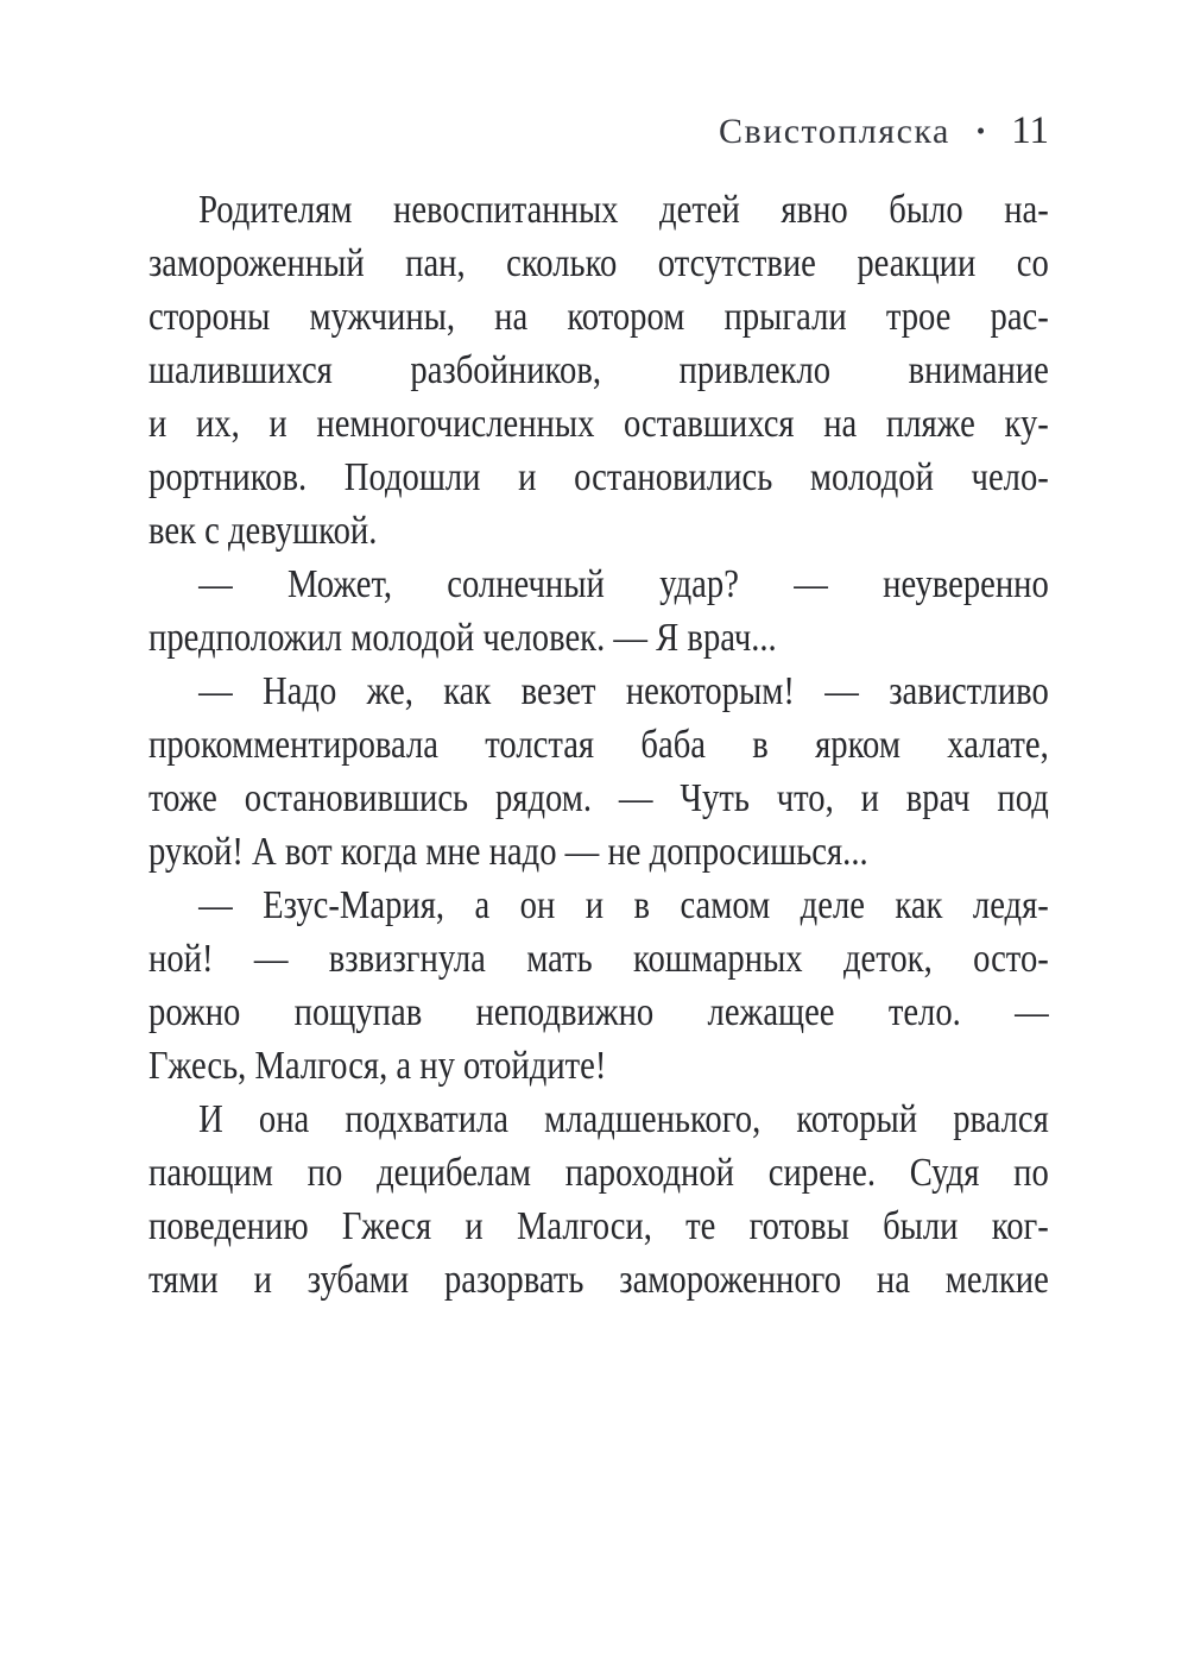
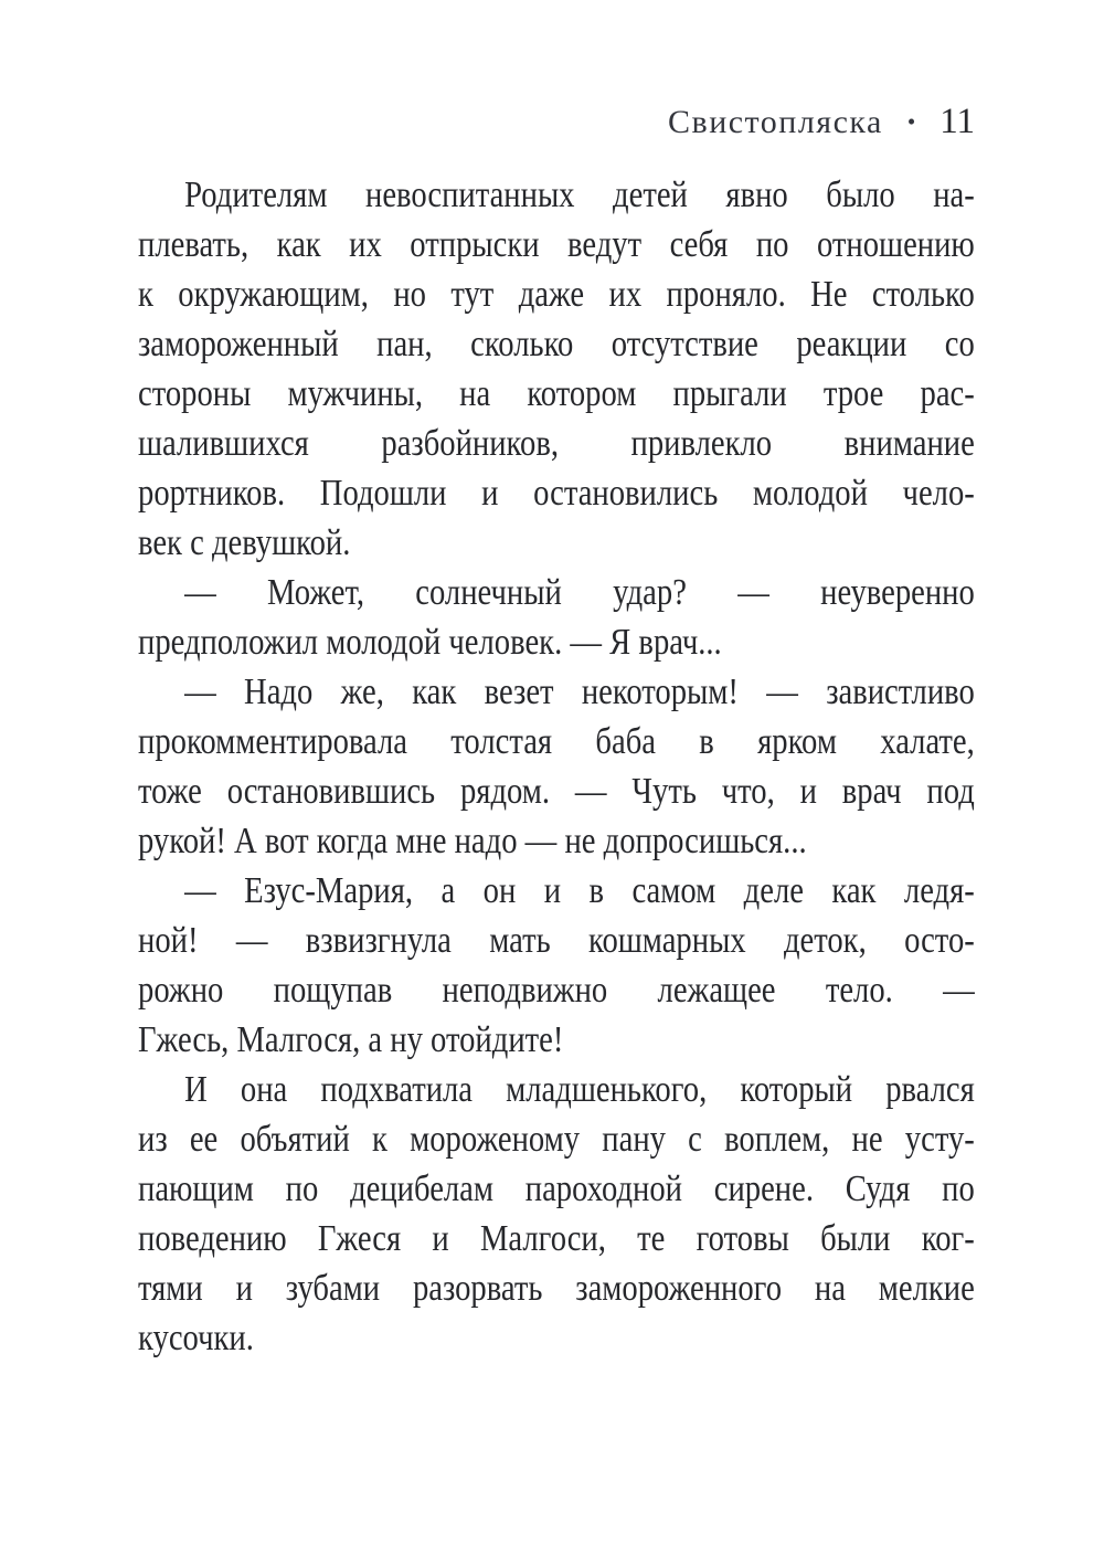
  Свистопляска
  •
  11
  Родителям невоспитанных детей явно было на-
+ плевать, как их отпрыски ведут себя по отношению
+ к окружающим, но тут даже их проняло. Не столько
  замороженный пан, сколько отсутствие реакции со
  стороны мужчины, на котором прыгали трое рас-
  шалившихся разбойников, привлекло внимание
- и их, и немногочисленных оставшихся на пляже ку-
  рортников. Подошли и остановились молодой чело-
  век с девушкой.
  — Может, солнечный удар? — неуверенно
  предположил молодой человек. — Я врач...
  — Надо же, как везет некоторым! — завистливо
  прокомментировала толстая баба в ярком халате,
  тоже остановившись рядом. — Чуть что, и врач под
  рукой! А вот когда мне надо — не допросишься...
  — Езус-Мария, а он и в самом деле как ледя-
  ной! — взвизгнула мать кошмарных деток, осто-
  рожно пощупав неподвижно лежащее тело. —
  Гжесь, Малгося, а ну отойдите!
  И она подхватила младшенького, который рвался
+ из ее объятий к мороженому пану с воплем, не усту-
  пающим по децибелам пароходной сирене. Судя по
  поведению Гжеся и Малгоси, те готовы были ког-
  тями и зубами разорвать замороженного на мелкие
+ кусочки.
